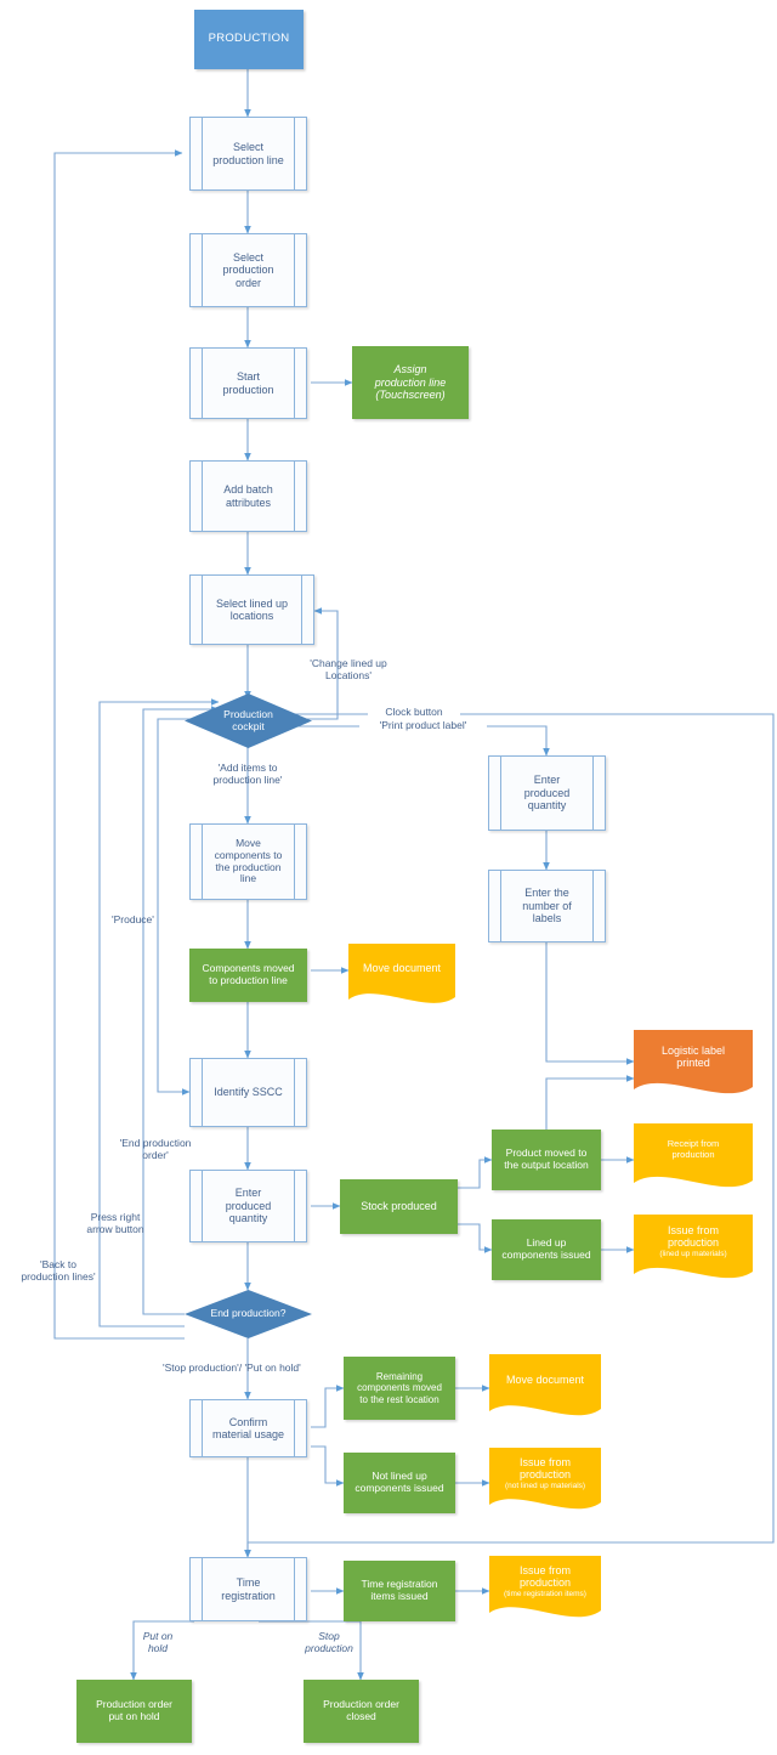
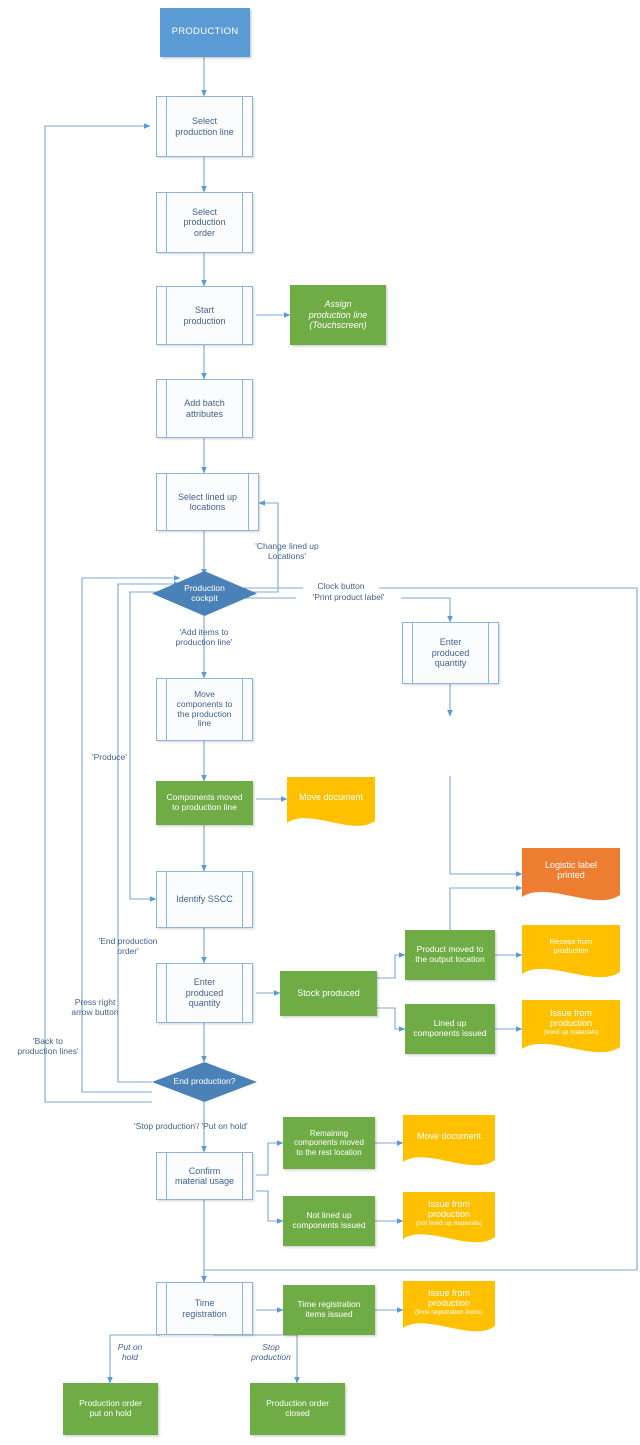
  PRODUCTION
  Select
  production line
  Select
  production
  order
  Start
  production
  Assign
  production line
  (Touchscreen)
  Add batch
  attributes
  Select lined up
  locations
  Production
  cockpit
  Move
  components to
  the production
  line
  Components moved
  to production line
  Move document
  Identify SSCC
  Enter
  produced
  quantity
  Stock produced
  Enter
  produced
  quantity
- Enter the
- number of
- labels
  Logistic label
  printed
  Product moved to
  the output location
  Receipt from
  production
  Lined up
  components issued
  Issue from
  production
  End production?
  Confirm
  material usage
  Remaining
  components moved
  to the rest location
  Move document
  Not lined up
  components issued
  Issue from
  production
  Time
  registration
  Time registration
  items issued
  Issue from
  production
  Production order
  put on hold
  Production order
  closed
  'Change lined up
  Locations'
  Clock button
  'Print product label'
  'Add items to
  production line'
  'Produce'
  'End production
  order'
  Press right
  arrow button
  'Back to
  production lines'
  'Stop production'/ 'Put on hold'
  Put on
  hold
  Stop
  production
